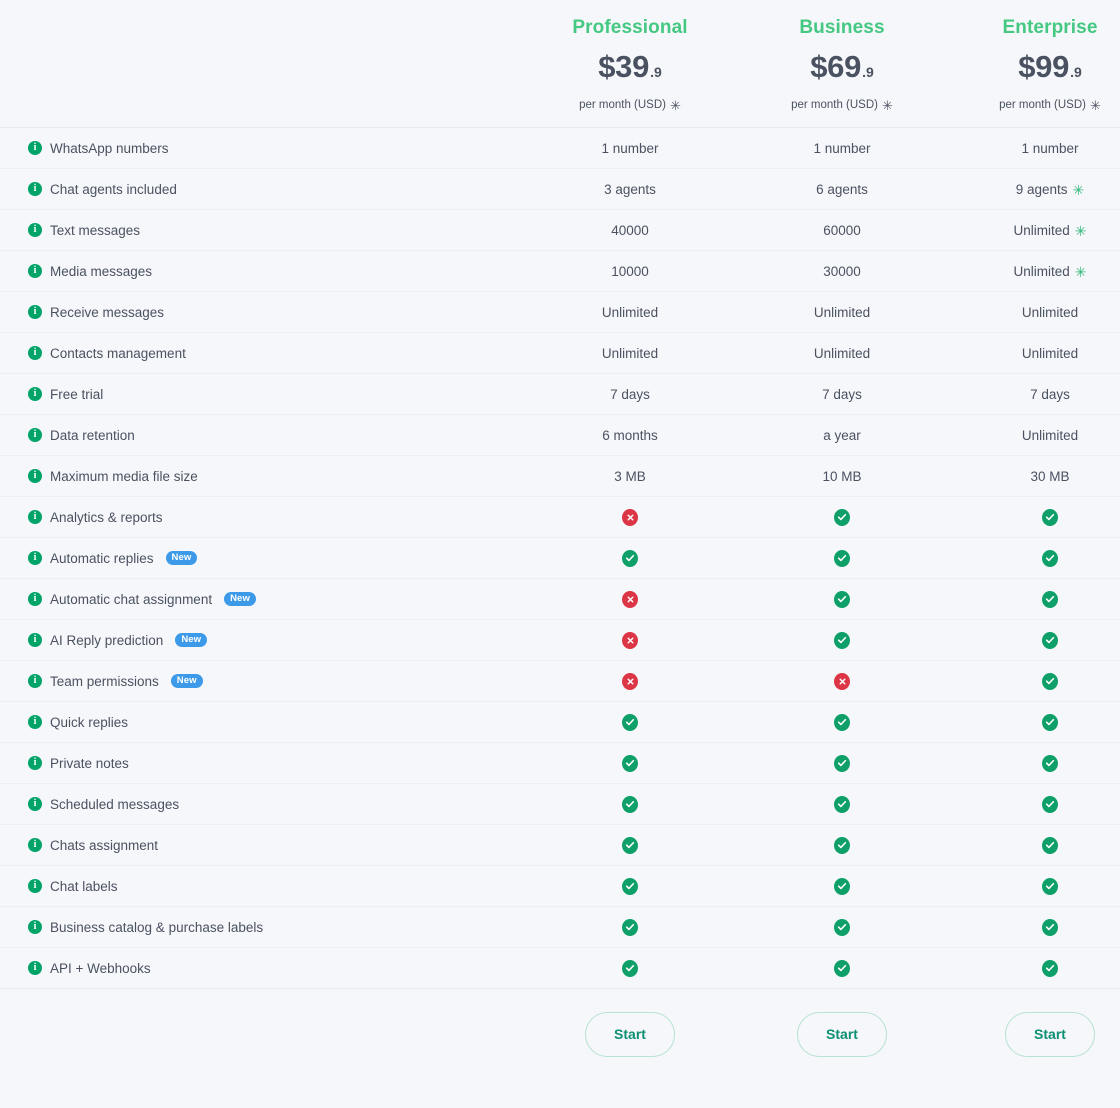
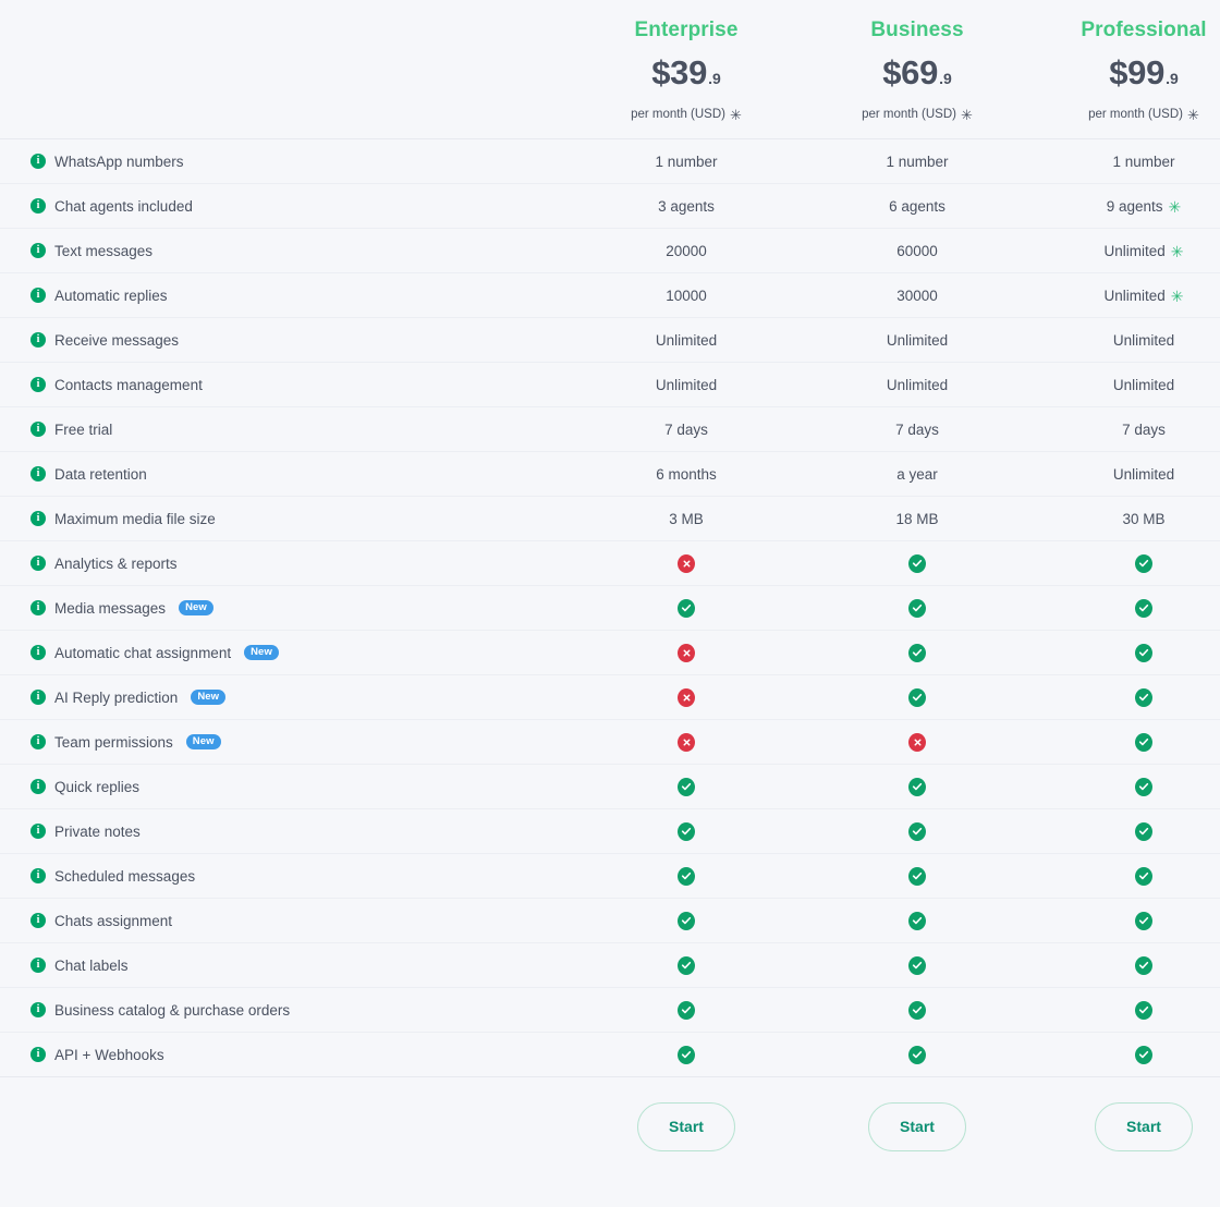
- Professional
+ Enterprise
  $39
  .9
  per month (USD)
  ✳
  Business
  $69
  .9
  per month (USD)
  ✳
- Enterprise
+ Professional
  $99
  .9
  per month (USD)
  ✳
  i
  WhatsApp numbers
  1 number
  1 number
  1 number
  i
  Chat agents included
  3 agents
  6 agents
  9 agents
  ✳
  i
  Text messages
- 40000
+ 20000
  60000
  Unlimited
  ✳
  i
- Media messages
+ Automatic replies
  10000
  30000
  Unlimited
  ✳
  i
  Receive messages
  Unlimited
  Unlimited
  Unlimited
  i
  Contacts management
  Unlimited
  Unlimited
  Unlimited
  i
  Free trial
  7 days
  7 days
  7 days
  i
  Data retention
  6 months
  a year
  Unlimited
  i
  Maximum media file size
  3 MB
- 10 MB
+ 18 MB
  30 MB
  i
  Analytics & reports
  i
- Automatic replies
+ Media messages
  New
  i
  Automatic chat assignment
  New
  i
  AI Reply prediction
  New
  i
  Team permissions
  New
  i
  Quick replies
  i
  Private notes
  i
  Scheduled messages
  i
  Chats assignment
  i
  Chat labels
  i
- Business catalog & purchase labels
+ Business catalog & purchase orders
  i
  API + Webhooks
  Start
  Start
  Start
